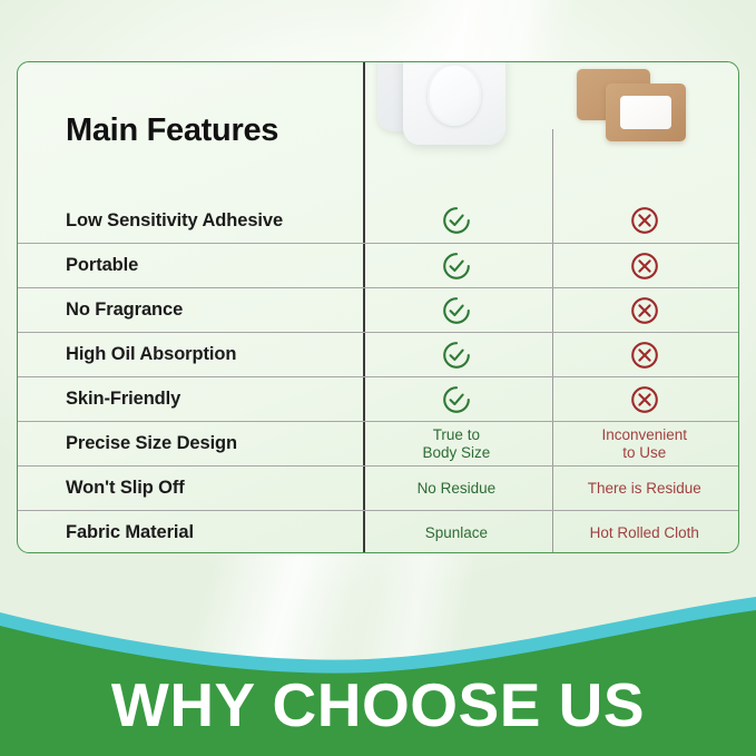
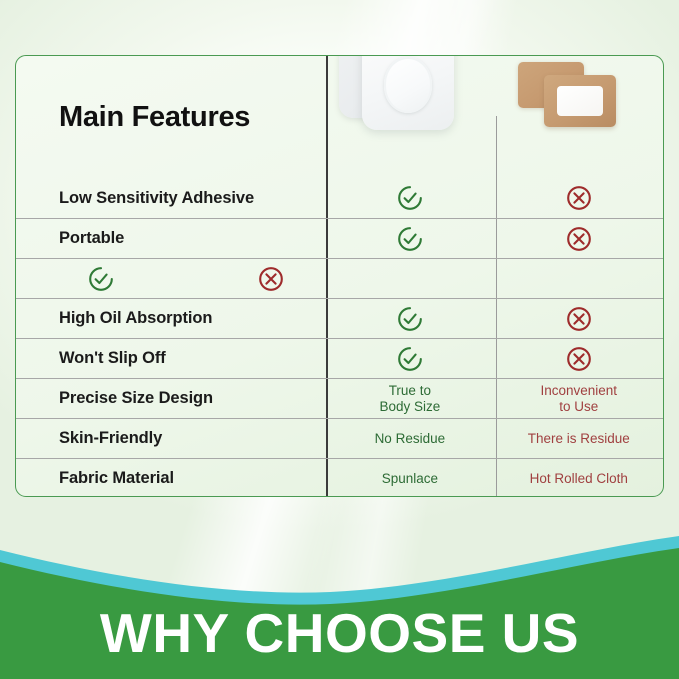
  Main Features
  Low Sensitivity Adhesive
  Portable
- No Fragrance
  High Oil Absorption
- Skin-Friendly
+ Won't Slip Off
  Precise Size Design
  True to
  Body Size
  Inconvenient
  to Use
- Won't Slip Off
+ Skin-Friendly
  No Residue
  There is Residue
  Fabric Material
  Spunlace
  Hot Rolled Cloth
  WHY CHOOSE US
